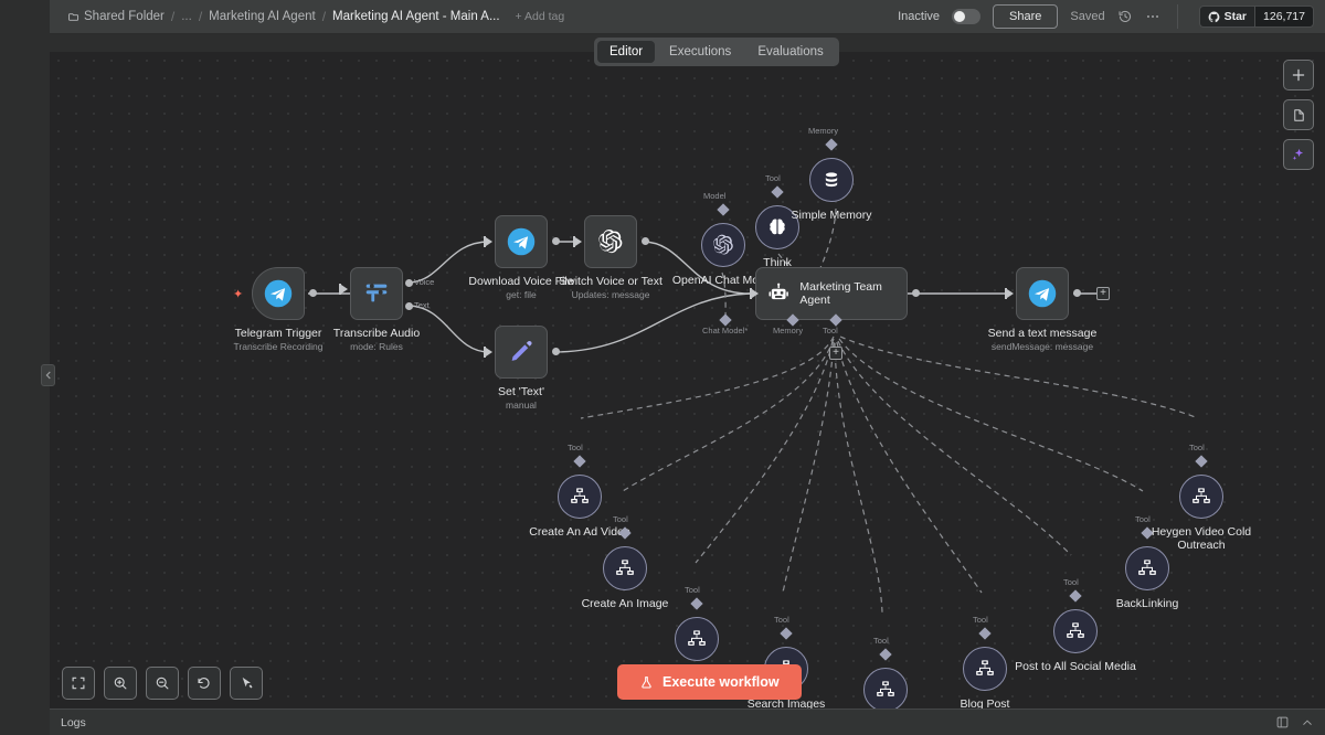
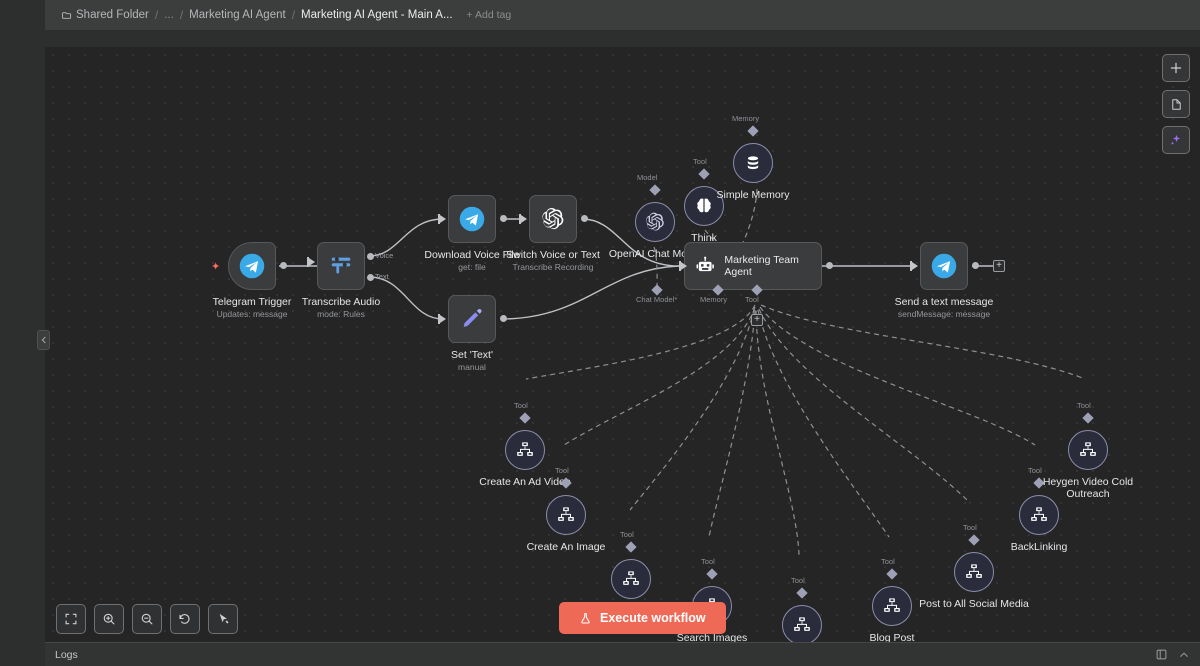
  Shared Folder
  /
  ...
  /
  Marketing AI Agent
  /
  Marketing AI Agent - Main A...
  + Add tag
- Inactive
- Share
- Saved
- Star
- 126,717
- Editor
- Executions
- Evaluations
  ✦
  Telegram Trigger
- Transcribe Recording
+ Updates: message
  Voice
  Text
  Transcribe Audio
  mode: Rules
  Download Voice File
  get: file
  Switch Voice or Text
- Updates: message
+ Transcribe Recording
  Set 'Text'
  manual
  Model
  OpenAI Chat M
  Tool
  Think
  Memory
  Simple Memory
  Marketing Team Agent
  Chat Model*
  Memory
  Tool
  +
  +
  Send a text message
  sendMessage: message
  Tool
  Create An Ad Vid
  Tool
  Create An Image
  Tool
  Tool
  Search Images
  Tool
  Tool
  Blog Post
  Tool
  Post to All Social Media
  Tool
  BackLinking
  Tool
  Heygen Video Cold Outreach
  Execute workflow
  Logs
